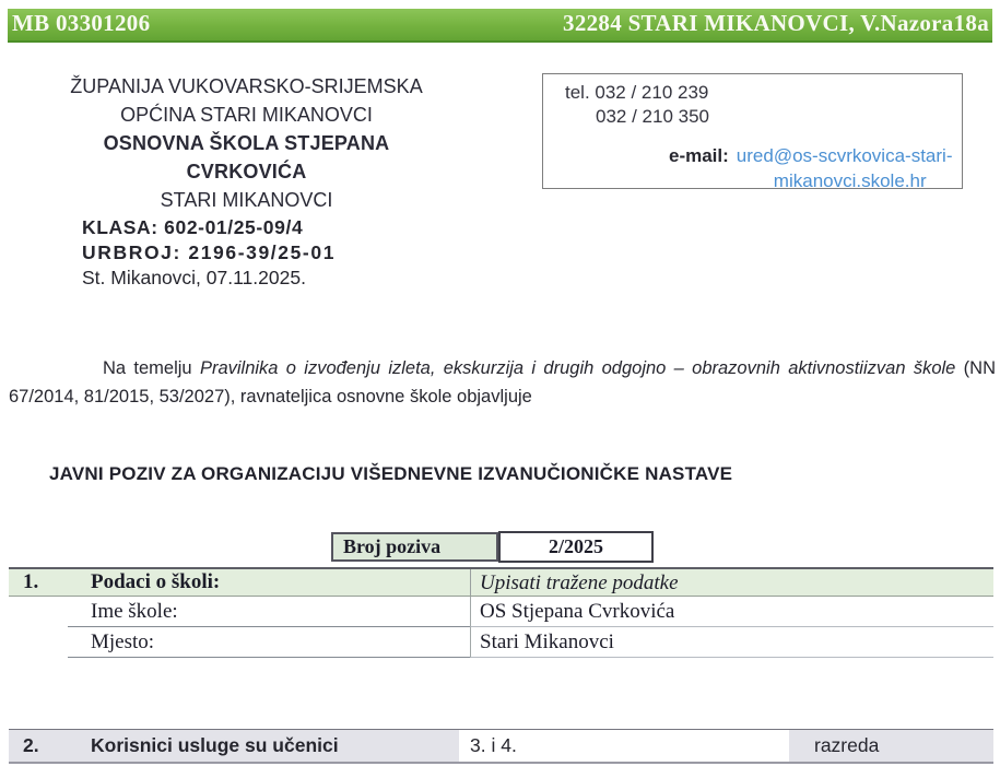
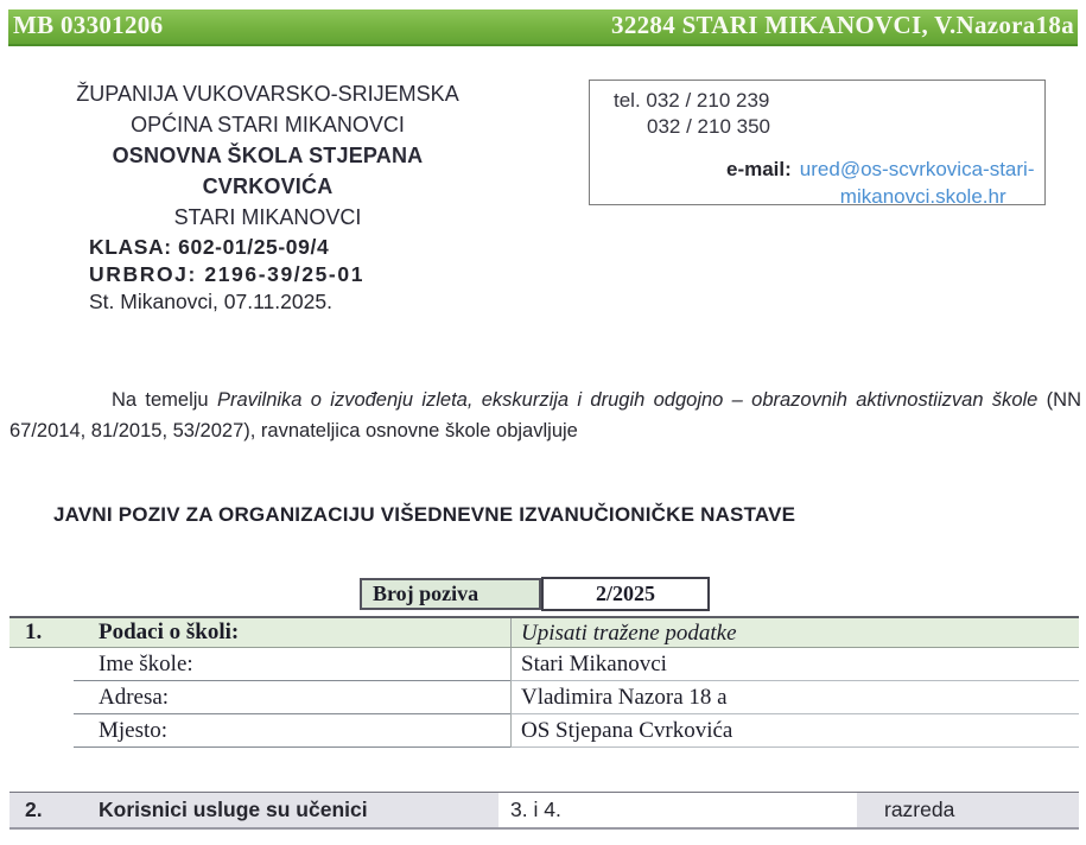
  MB 03301206
  32284 STARI MIKANOVCI, V.Nazora18a
  ŽUPANIJA VUKOVARSKO-SRIJEMSKA
  OPĆINA STARI MIKANOVCI
  OSNOVNA ŠKOLA STJEPANA CVRKOVIĆA
  STARI MIKANOVCI
  tel. 032 / 210 239
  032 / 210 350
  e-mail:
  ured@os-scvrkovica-stari-
  mikanovci.skole.hr
  KLASA: 602-01/25-09/4
  URBROJ: 2196-39/25-01
  St. Mikanovci, 07.11.2025.
  Na temelju Pravilnika o izvođenju izleta, ekskurzija i drugih odgojno – obrazovnih aktivnostiizvan škole (NN 67/2014, 81/2015, 53/2027), ravnateljica osnovne škole objavljuje
  JAVNI POZIV ZA ORGANIZACIJU VIŠEDNEVNE IZVANUČIONIČKE NASTAVE
  Broj poziva
  2/2025
  1.
  Podaci o školi:
  Upisati tražene podatke
  Ime škole:
- OS Stjepana Cvrkovića
+ Stari Mikanovci
+ Adresa:
+ Vladimira Nazora 18 a
  Mjesto:
- Stari Mikanovci
+ OS Stjepana Cvrkovića
  2.
  Korisnici usluge su učenici
  3. i 4.
  razreda
